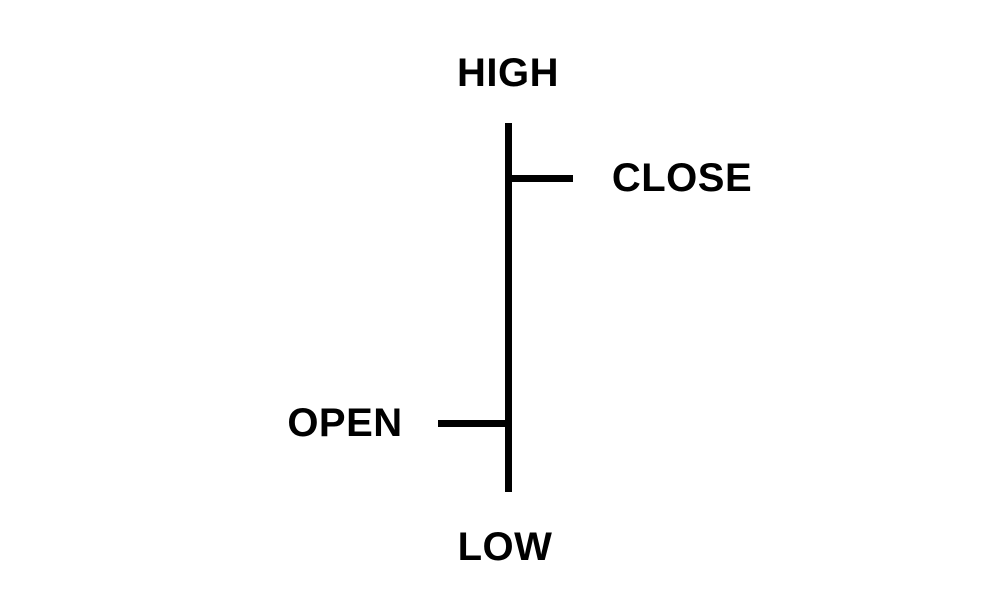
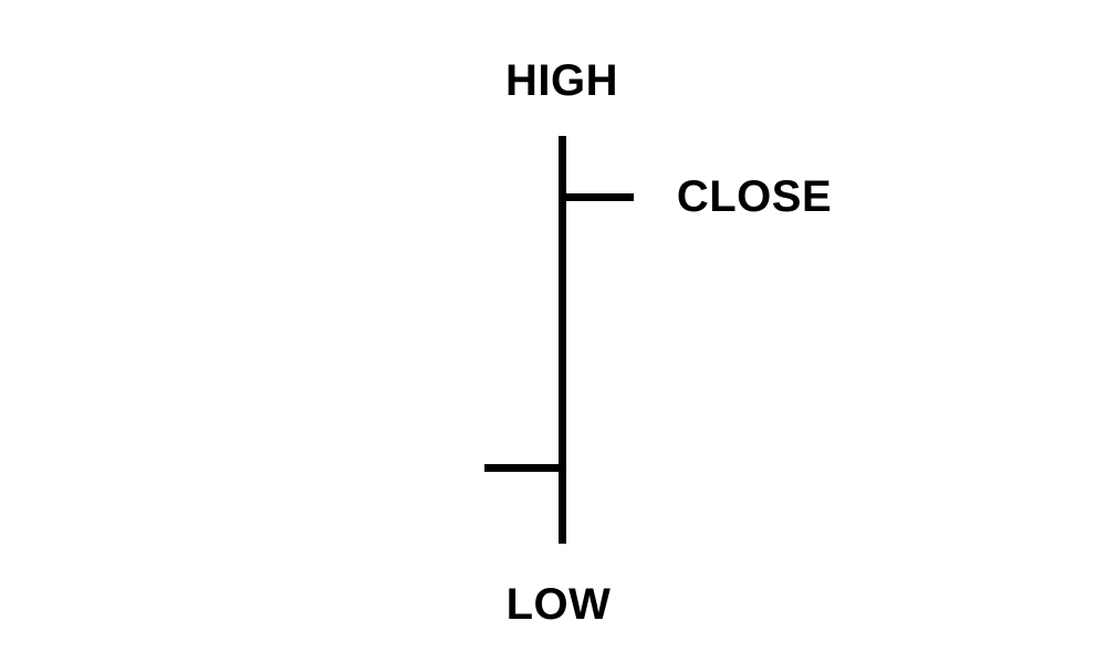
  HIGH
  CLOSE
- OPEN
  LOW
